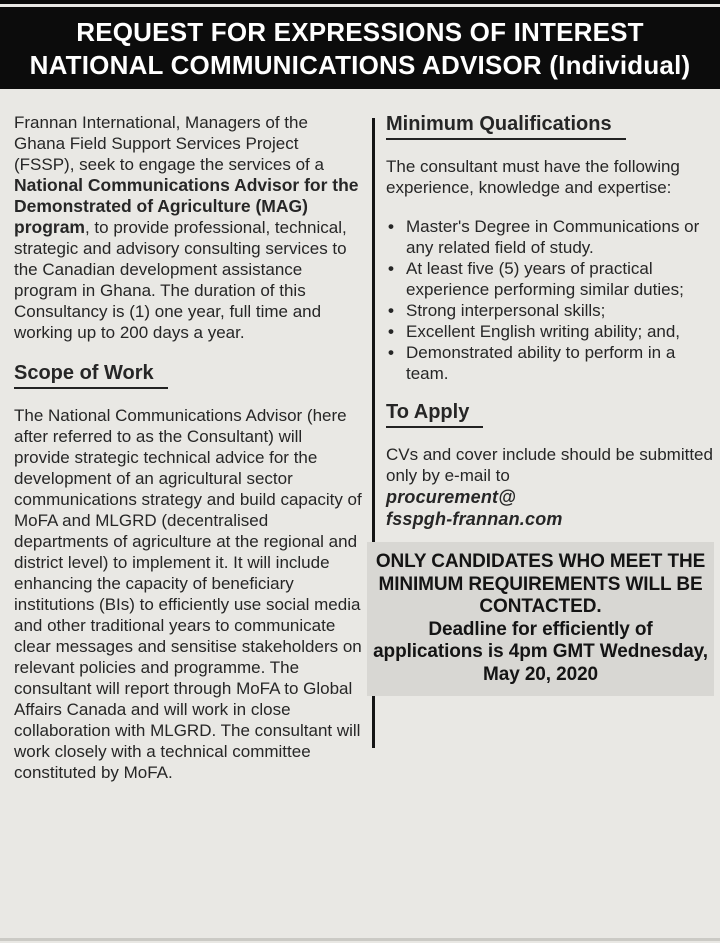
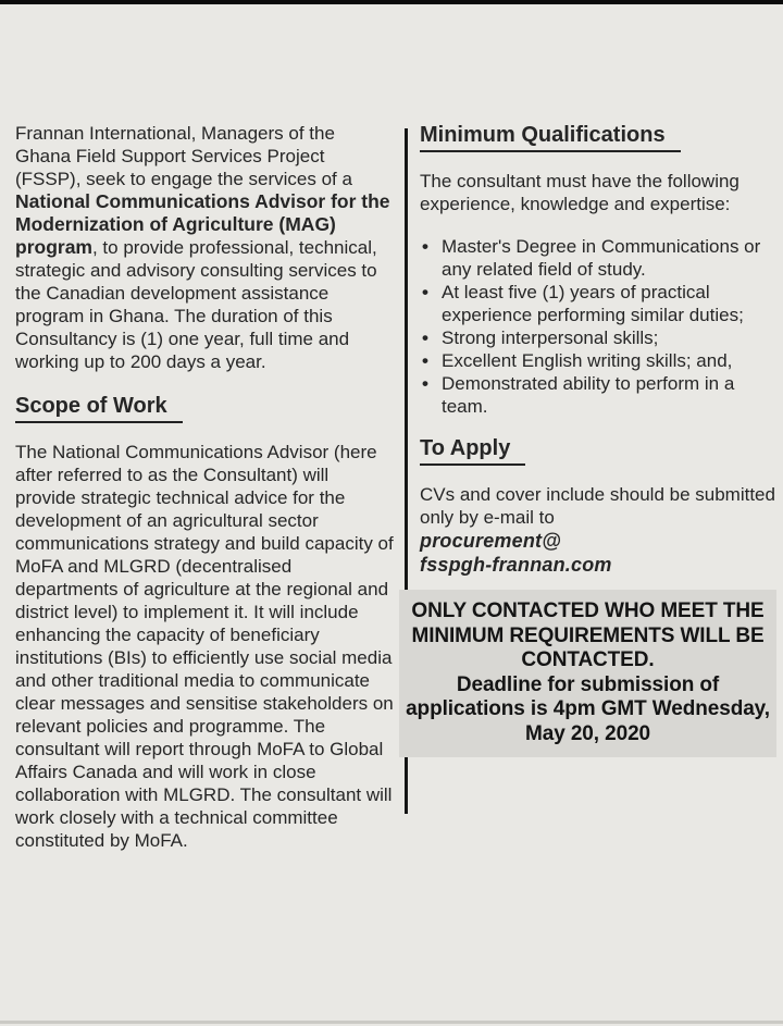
- REQUEST FOR EXPRESSIONS OF INTEREST
- NATIONAL COMMUNICATIONS ADVISOR (Individual)
- Frannan International, Managers of the Ghana Field Support Services Project (FSSP), seek to engage the services of a National Communications Advisor for the Demonstrated of Agriculture (MAG) program, to provide professional, technical, strategic and advisory consulting services to the Canadian development assistance program in Ghana. The duration of this Consultancy is (1) one year, full time and working up to 200 days a year.
+ Frannan International, Managers of the Ghana Field Support Services Project (FSSP), seek to engage the services of a National Communications Advisor for the Modernization of Agriculture (MAG) program, to provide professional, technical, strategic and advisory consulting services to the Canadian development assistance program in Ghana. The duration of this Consultancy is (1) one year, full time and working up to 200 days a year.
  Scope of Work
- The National Communications Advisor (here after referred to as the Consultant) will provide strategic technical advice for the development of an agricultural sector communications strategy and build capacity of MoFA and MLGRD (decentralised departments of agriculture at the regional and district level) to implement it. It will include enhancing the capacity of beneficiary institutions (BIs) to efficiently use social media and other traditional years to communicate clear messages and sensitise stakeholders on relevant policies and programme. The consultant will report through MoFA to Global Affairs Canada and will work in close collaboration with MLGRD. The consultant will work closely with a technical committee constituted by MoFA.
+ The National Communications Advisor (here after referred to as the Consultant) will provide strategic technical advice for the development of an agricultural sector communications strategy and build capacity of MoFA and MLGRD (decentralised departments of agriculture at the regional and district level) to implement it. It will include enhancing the capacity of beneficiary institutions (BIs) to efficiently use social media and other traditional media to communicate clear messages and sensitise stakeholders on relevant policies and programme. The consultant will report through MoFA to Global Affairs Canada and will work in close collaboration with MLGRD. The consultant will work closely with a technical committee constituted by MoFA.
  Minimum Qualifications
  The consultant must have the following experience, knowledge and expertise:
  •
  Master's Degree in Communications or any related field of study.
  •
- At least five (5) years of practical experience performing similar duties;
+ At least five (1) years of practical experience performing similar duties;
  •
  Strong interpersonal skills;
  •
- Excellent English writing ability; and,
+ Excellent English writing skills; and,
  •
  Demonstrated ability to perform in a team.
  To Apply
  CVs and cover include should be submitted only by e-mail to
  procurement@
  fsspgh-frannan.com
- ONLY CANDIDATES WHO MEET THE MINIMUM REQUIREMENTS WILL BE CONTACTED.
+ ONLY CONTACTED WHO MEET THE MINIMUM REQUIREMENTS WILL BE CONTACTED.
- Deadline for efficiently of applications is 4pm GMT Wednesday, May 20, 2020
+ Deadline for submission of applications is 4pm GMT Wednesday, May 20, 2020
